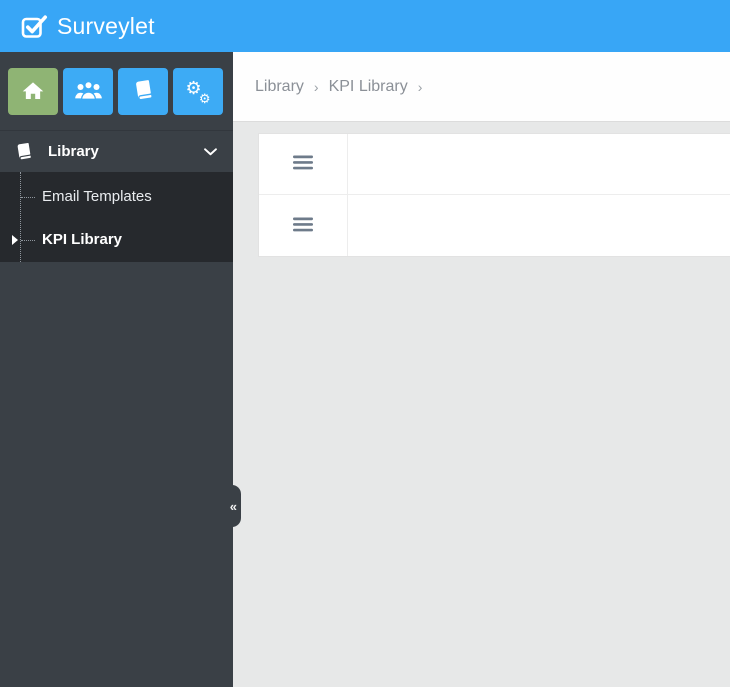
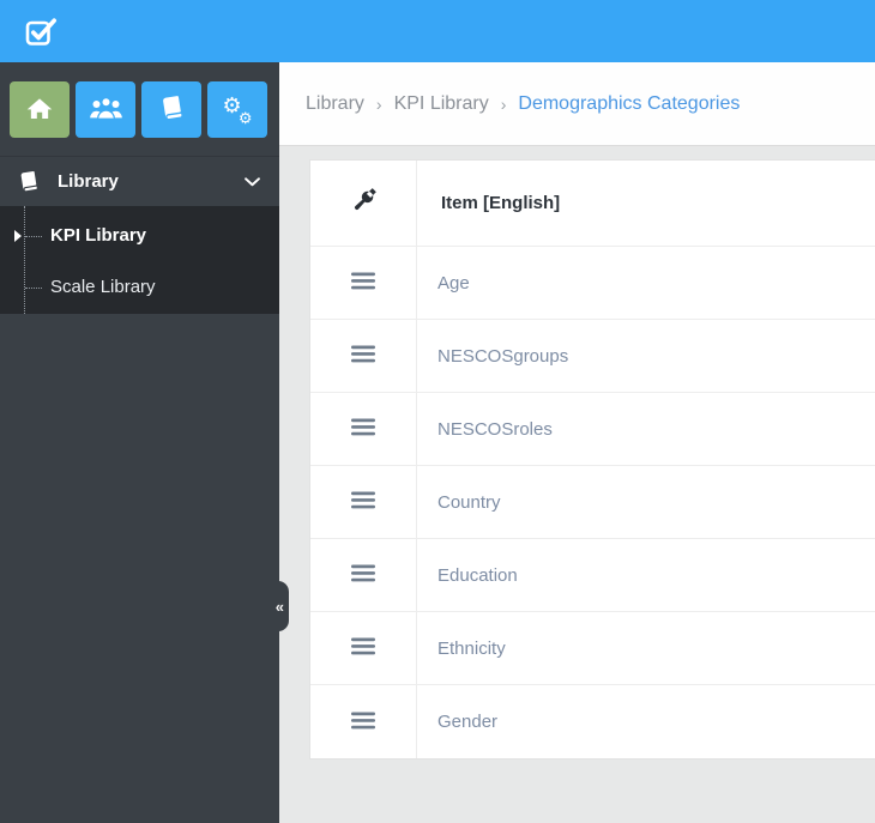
- Surveylet
  ⚙
  ⚙
  Library
- Email Templates
  KPI Library
+ Scale Library
  «
  Library
  ›
  KPI Library
  ›
+ Demographics Categories
+ Item [English]
+ Age
+ NESCOSgroups
+ NESCOSroles
+ Country
+ Education
+ Ethnicity
+ Gender
